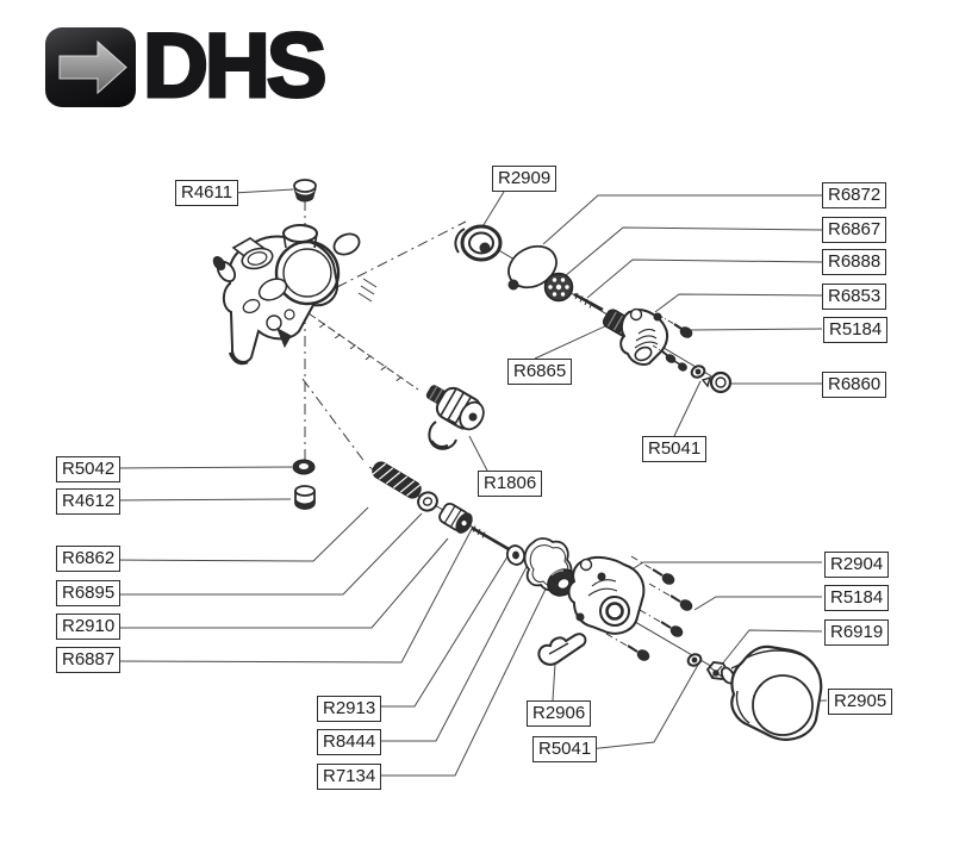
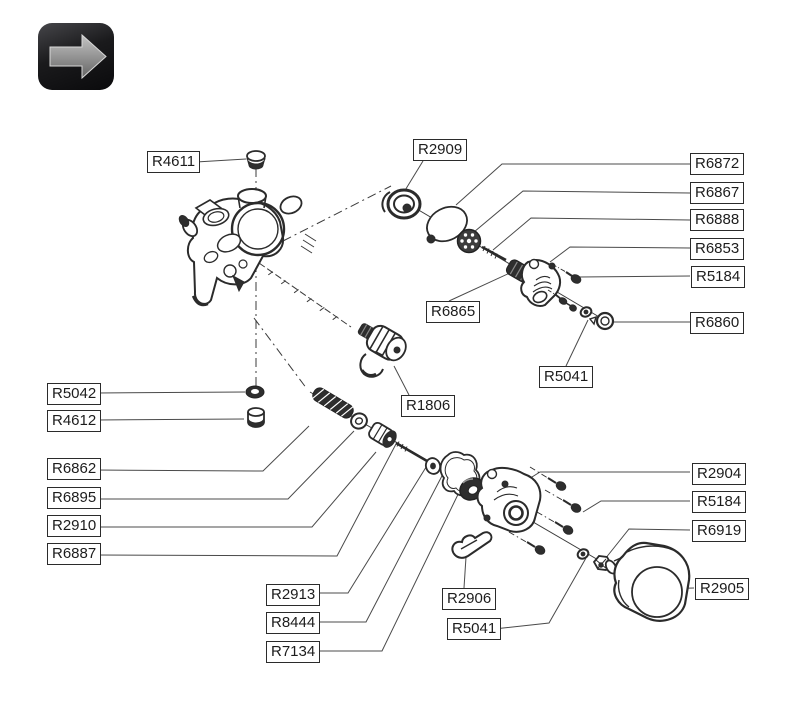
- DHS
  R4611
  R2909
  R6872
  R6867
  R6888
  R6853
  R5184
  R6860
  R6865
  R5041
  R1806
  R5042
  R4612
  R6862
  R6895
  R2910
  R6887
  R2913
  R8444
  R7134
  R2906
  R5041
  R2904
  R5184
  R6919
  R2905
